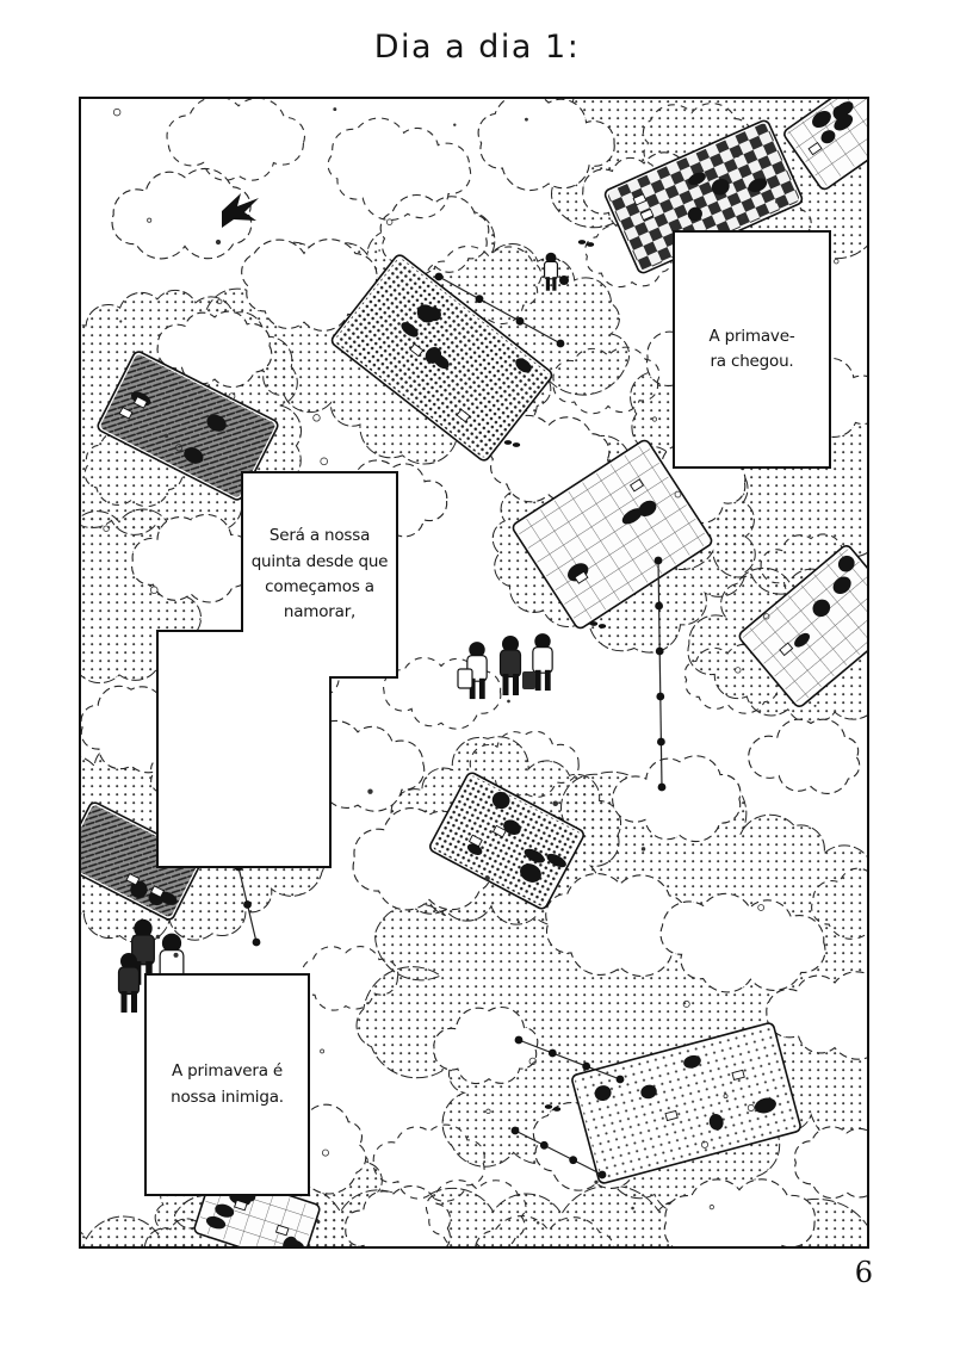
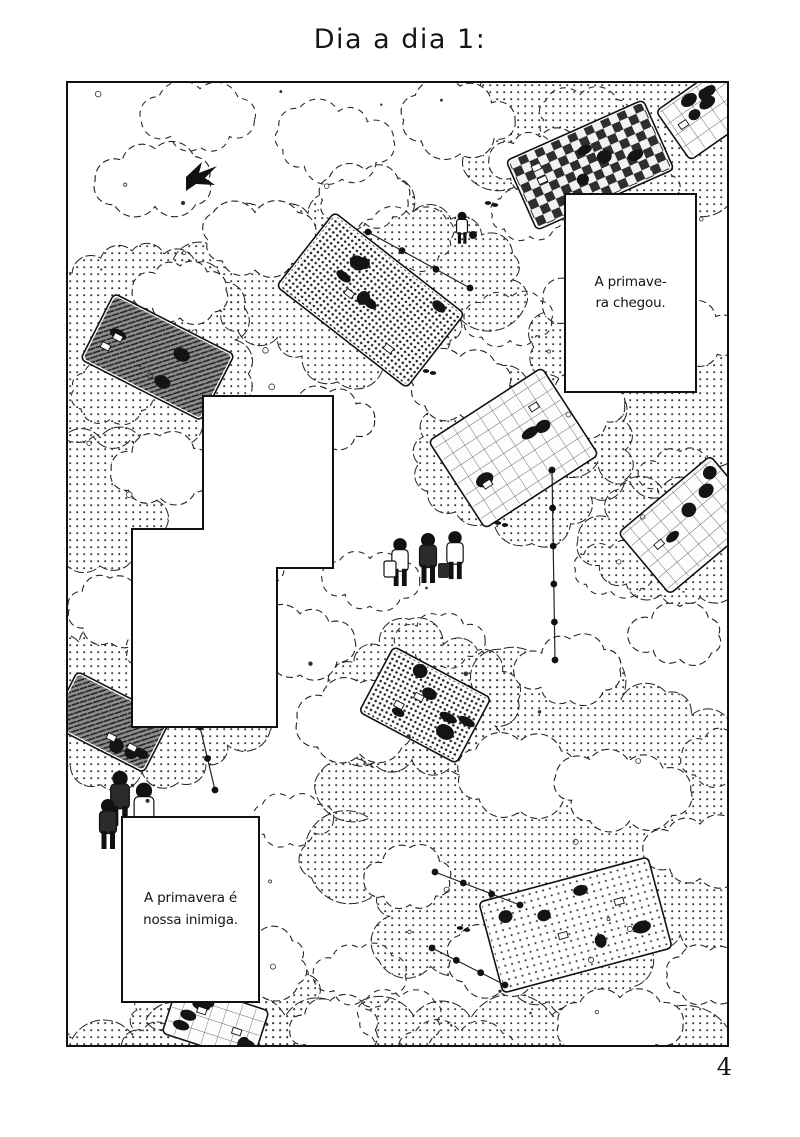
  Dia a dia 1:
  A primave-
  ra chegou.
- Será a nossa
- quinta desde que
- começamos a
- namorar,
  A primavera é
  nossa inimiga.
- 6
+ 4
